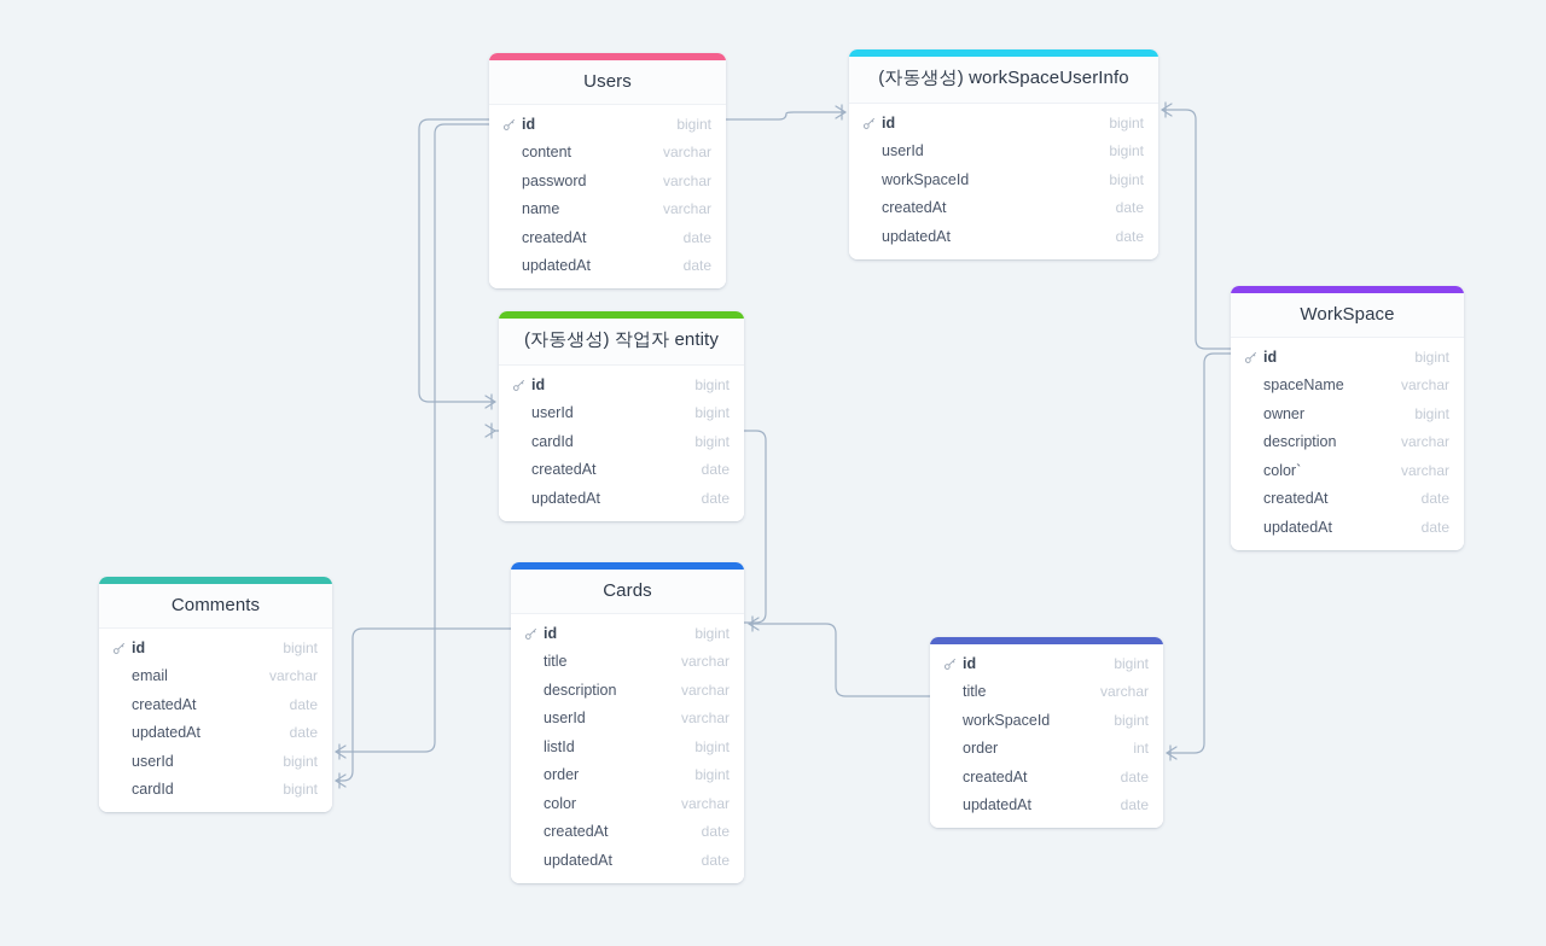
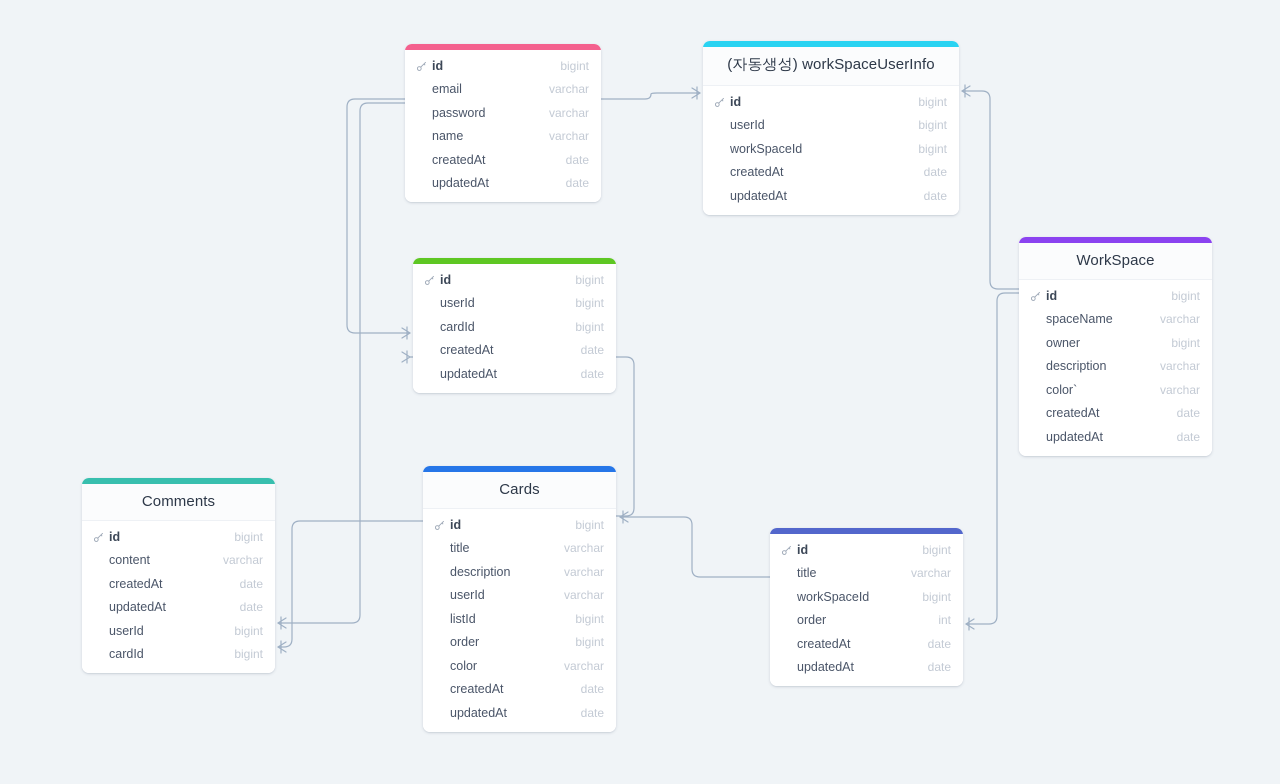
- Users
  id
  bigint
- content
+ email
  varchar
  password
  varchar
  name
  varchar
  createdAt
  date
  updatedAt
  date
  (자동생성) workSpaceUserInfo
  id
  bigint
  userId
  bigint
  workSpaceId
  bigint
  createdAt
  date
  updatedAt
  date
- (자동생성) 작업자 entity
  id
  bigint
  userId
  bigint
  cardId
  bigint
  createdAt
  date
  updatedAt
  date
  WorkSpace
  id
  bigint
  spaceName
  varchar
  owner
  bigint
  description
  varchar
  color`
  varchar
  createdAt
  date
  updatedAt
  date
  Comments
  id
  bigint
- email
+ content
  varchar
  createdAt
  date
  updatedAt
  date
  userId
  bigint
  cardId
  bigint
  Cards
  id
  bigint
  title
  varchar
  description
  varchar
  userId
  varchar
  listId
  bigint
  order
  bigint
  color
  varchar
  createdAt
  date
  updatedAt
  date
  id
  bigint
  title
  varchar
  workSpaceId
  bigint
  order
  int
  createdAt
  date
  updatedAt
  date
